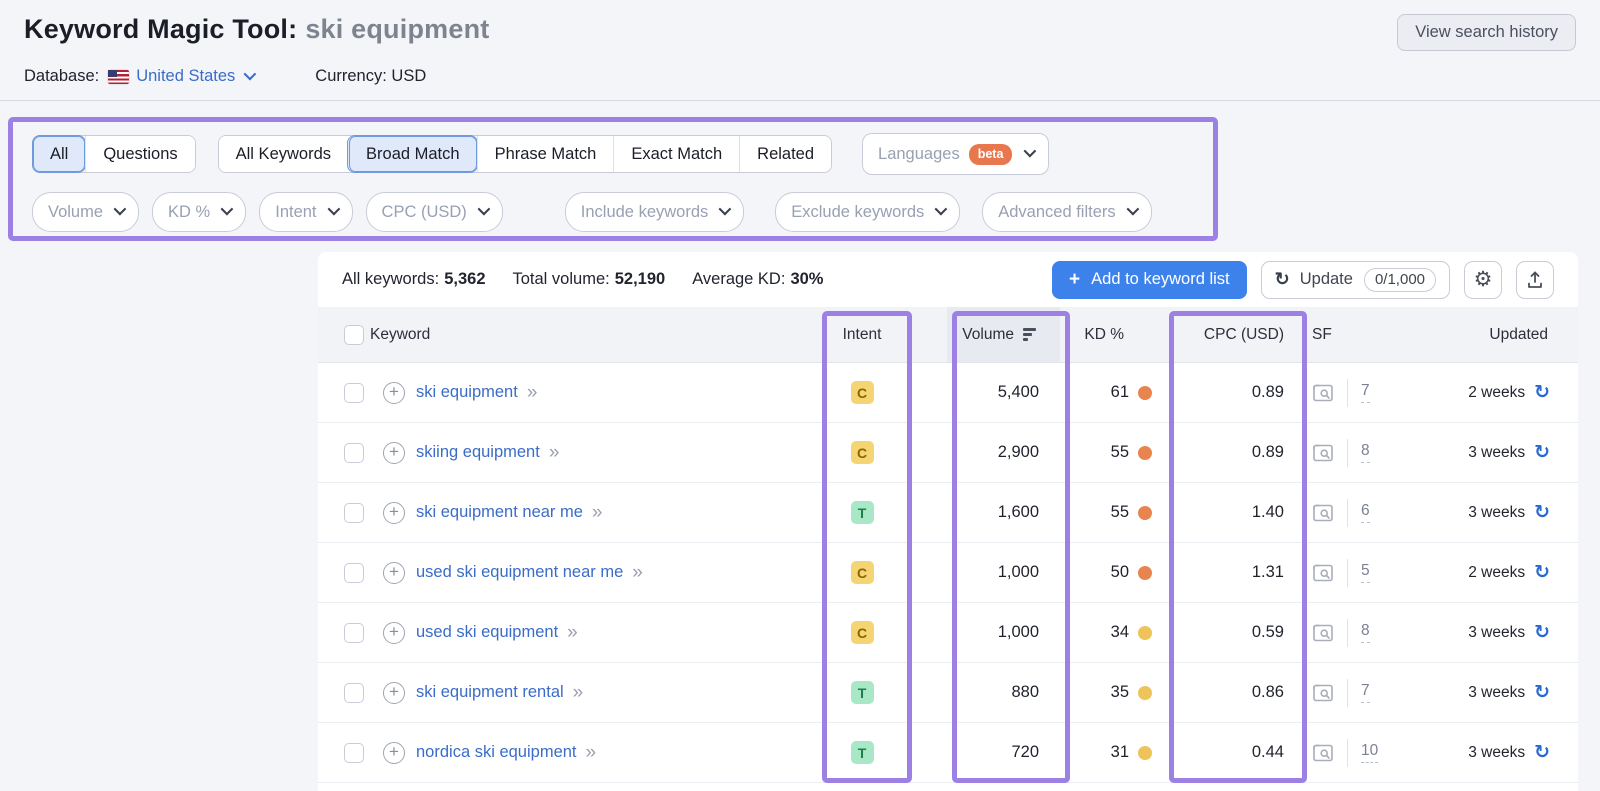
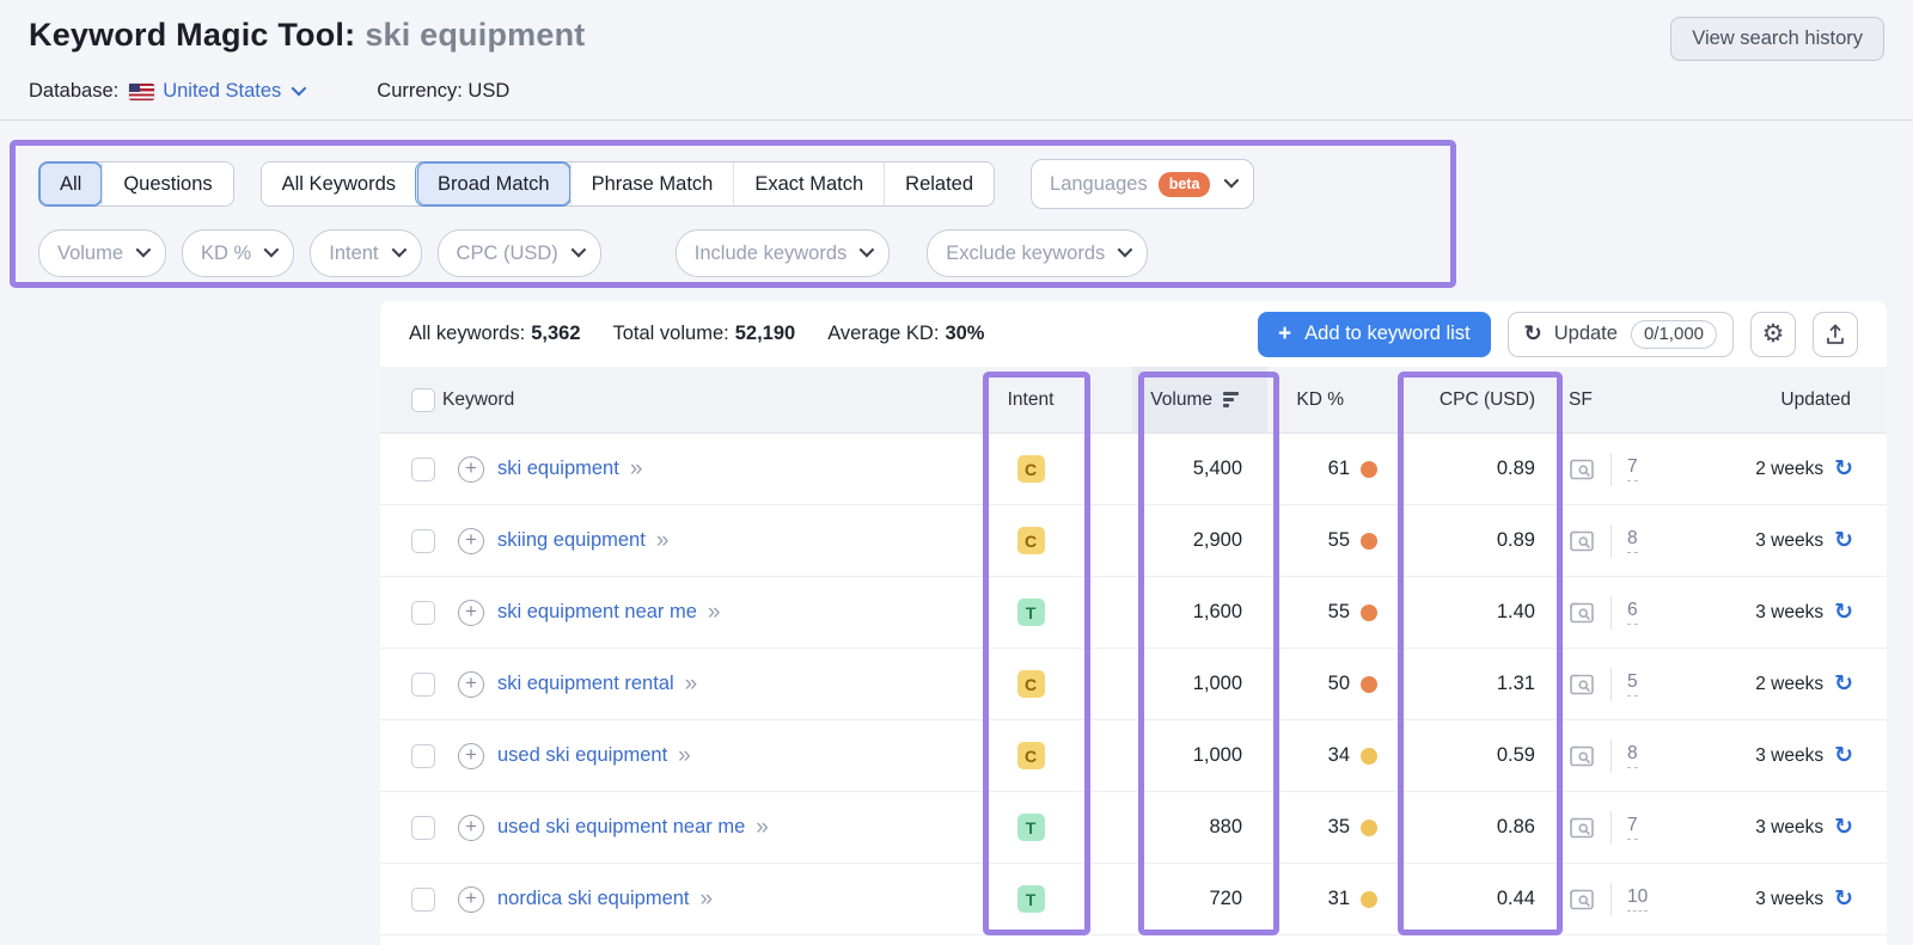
  Keyword Magic Tool: ski equipment
  View search history
  Database:
  United States
  Currency: USD
  All
  Questions
  All Keywords
  Broad Match
  Phrase Match
  Exact Match
  Related
  Languages
  beta
  Volume
  KD %
  Intent
  CPC (USD)
  Include keywords
  Exclude keywords
- Advanced filters
  All keywords: 5,362
  Total volume: 52,190
  Average KD: 30%
  +
  Add to keyword list
  ↻
  Update
  0/1,000
  ⚙
  Keyword
  Intent
  Volume
  KD %
  CPC (USD)
  SF
  Updated
  ski equipment
  »
  C
  5,400
  61
  0.89
  7
  2 weeks
  ↻
  skiing equipment
  »
  C
  2,900
  55
  0.89
  8
  3 weeks
  ↻
  ski equipment near me
  »
  T
  1,600
  55
  1.40
  6
  3 weeks
  ↻
- used ski equipment near me
+ ski equipment rental
  »
  C
  1,000
  50
  1.31
  5
  2 weeks
  ↻
  used ski equipment
  »
  C
  1,000
  34
  0.59
  8
  3 weeks
  ↻
- ski equipment rental
+ used ski equipment near me
  »
  T
  880
  35
  0.86
  7
  3 weeks
  ↻
  nordica ski equipment
  »
  T
  720
  31
  0.44
  10
  3 weeks
  ↻
